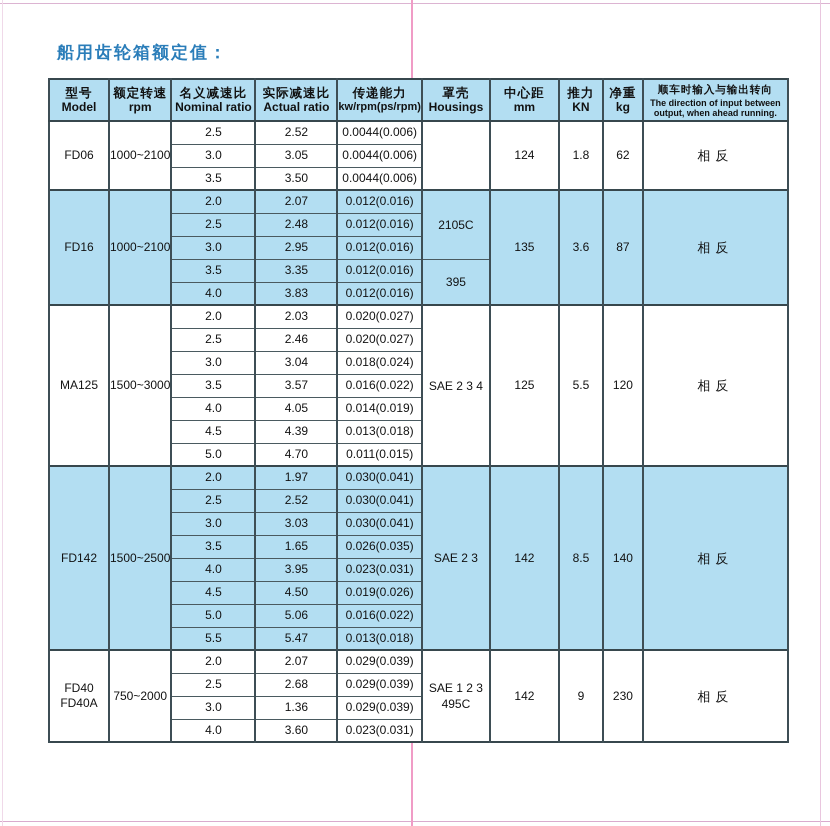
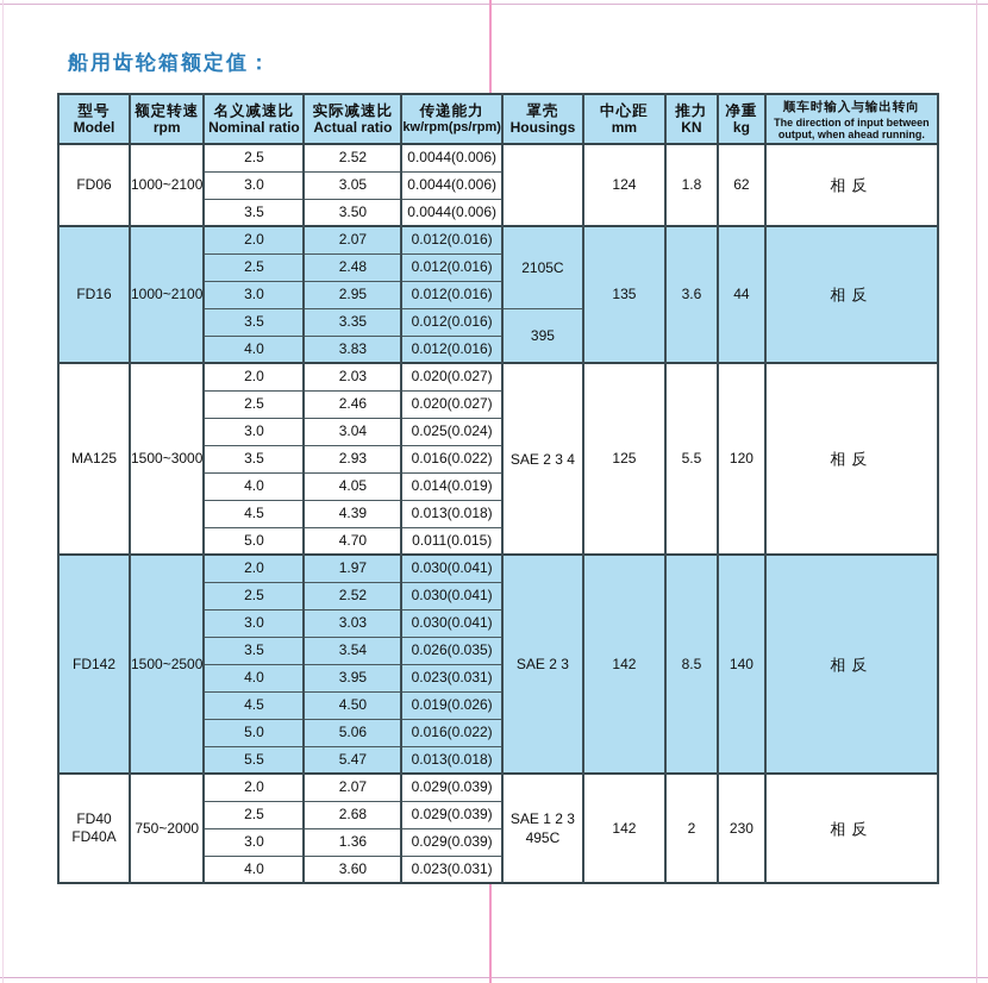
  船用齿轮箱额定值：
  型号Model	额定转速rpm	名义减速比Nominal ratio	实际减速比Actual ratio	传递能力kw/rpm(ps/rpm)	罩壳Housings	中心距mm	推力KN	净重kg	顺车时输入与输出转向The direction of input between output, when ahead running.
  FD06	1000~2100	2.5	2.52	0.0044(0.006)		124	1.8	62	相反
  3.0	3.05	0.0044(0.006)
  3.5	3.50	0.0044(0.006)
- FD16	1000~2100	2.0	2.07	0.012(0.016)	2105C	135	3.6	87	相反
+ FD16	1000~2100	2.0	2.07	0.012(0.016)	2105C	135	3.6	44	相反
  2.5	2.48	0.012(0.016)
  3.0	2.95	0.012(0.016)
  3.5	3.35	0.012(0.016)	395
  4.0	3.83	0.012(0.016)
  MA125	1500~3000	2.0	2.03	0.020(0.027)	SAE 2 3 4	125	5.5	120	相反
  2.5	2.46	0.020(0.027)
- 3.0	3.04	0.018(0.024)
+ 3.0	3.04	0.025(0.024)
- 3.5	3.57	0.016(0.022)
+ 3.5	2.93	0.016(0.022)
  4.0	4.05	0.014(0.019)
  4.5	4.39	0.013(0.018)
  5.0	4.70	0.011(0.015)
  FD142	1500~2500	2.0	1.97	0.030(0.041)	SAE 2 3	142	8.5	140	相反
  2.5	2.52	0.030(0.041)
  3.0	3.03	0.030(0.041)
- 3.5	1.65	0.026(0.035)
+ 3.5	3.54	0.026(0.035)
  4.0	3.95	0.023(0.031)
  4.5	4.50	0.019(0.026)
  5.0	5.06	0.016(0.022)
  5.5	5.47	0.013(0.018)
- FD40FD40A	750~2000	2.0	2.07	0.029(0.039)	SAE 1 2 3495C	142	9	230	相反
+ FD40FD40A	750~2000	2.0	2.07	0.029(0.039)	SAE 1 2 3495C	142	2	230	相反
  2.5	2.68	0.029(0.039)
  3.0	1.36	0.029(0.039)
  4.0	3.60	0.023(0.031)
